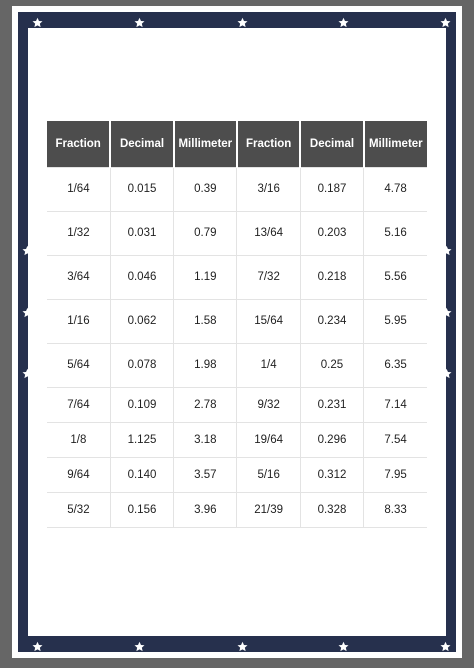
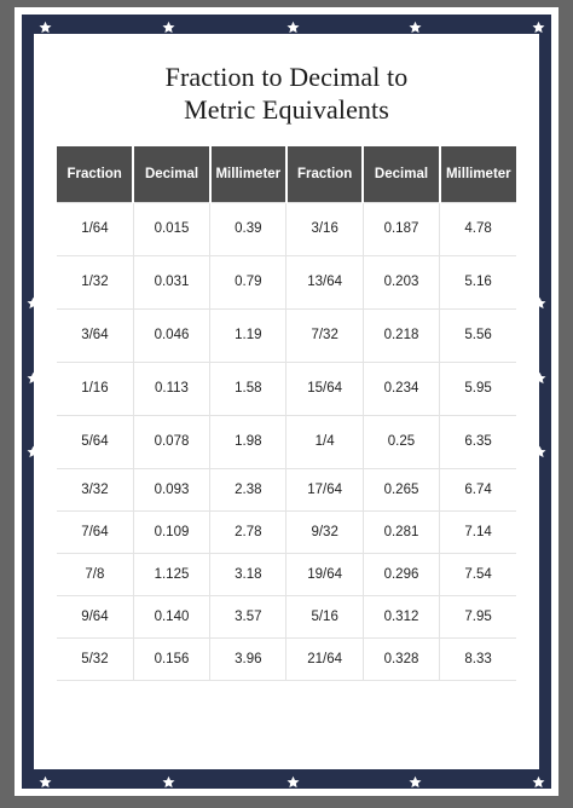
+ Fraction to Decimal to
+ Metric Equivalents
  Fraction	Decimal	Millimeter	Fraction	Decimal	Millimeter
  1/64	0.015	0.39	3/16	0.187	4.78
  1/32	0.031	0.79	13/64	0.203	5.16
  3/64	0.046	1.19	7/32	0.218	5.56
- 1/16	0.062	1.58	15/64	0.234	5.95
+ 1/16	0.113	1.58	15/64	0.234	5.95
  5/64	0.078	1.98	1/4	0.25	6.35
+ 3/32	0.093	2.38	17/64	0.265	6.74
- 7/64	0.109	2.78	9/32	0.231	7.14
+ 7/64	0.109	2.78	9/32	0.281	7.14
- 1/8	1.125	3.18	19/64	0.296	7.54
+ 7/8	1.125	3.18	19/64	0.296	7.54
  9/64	0.140	3.57	5/16	0.312	7.95
- 5/32	0.156	3.96	21/39	0.328	8.33
+ 5/32	0.156	3.96	21/64	0.328	8.33
